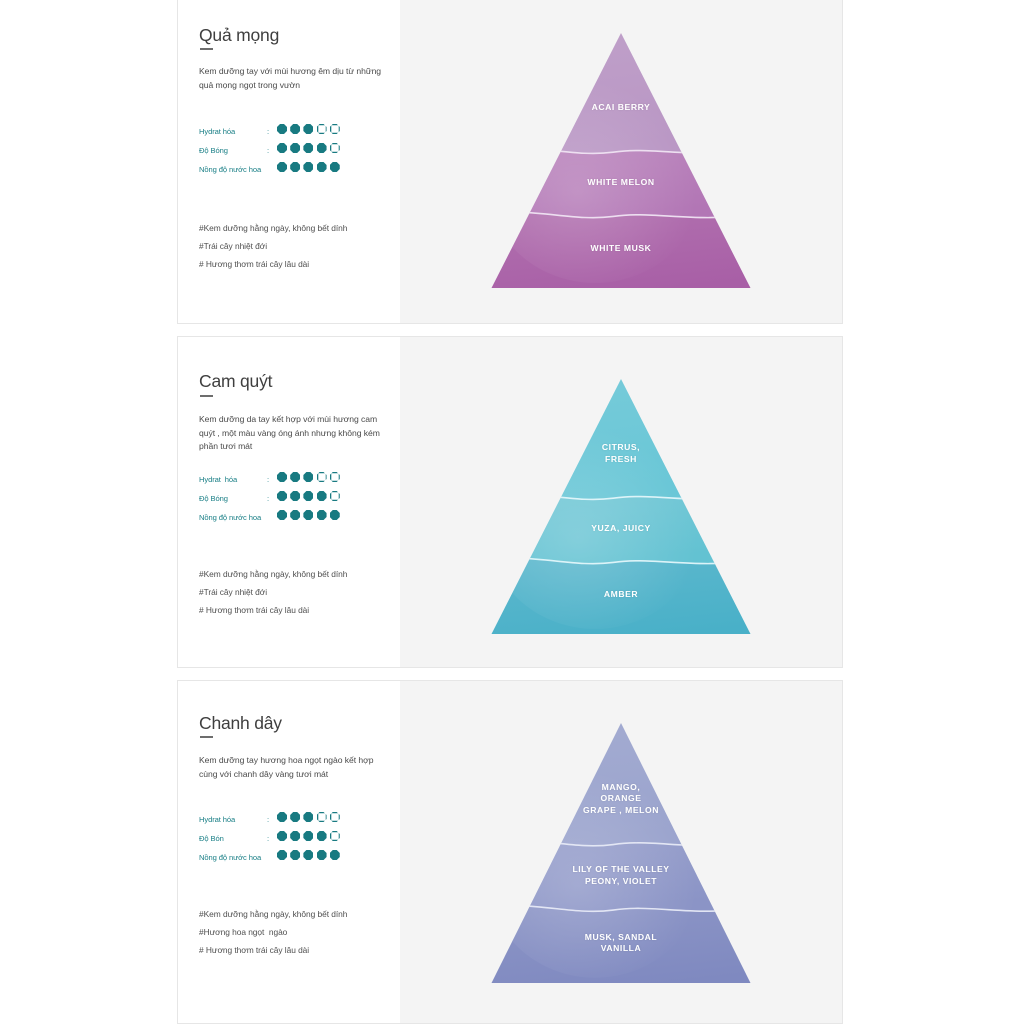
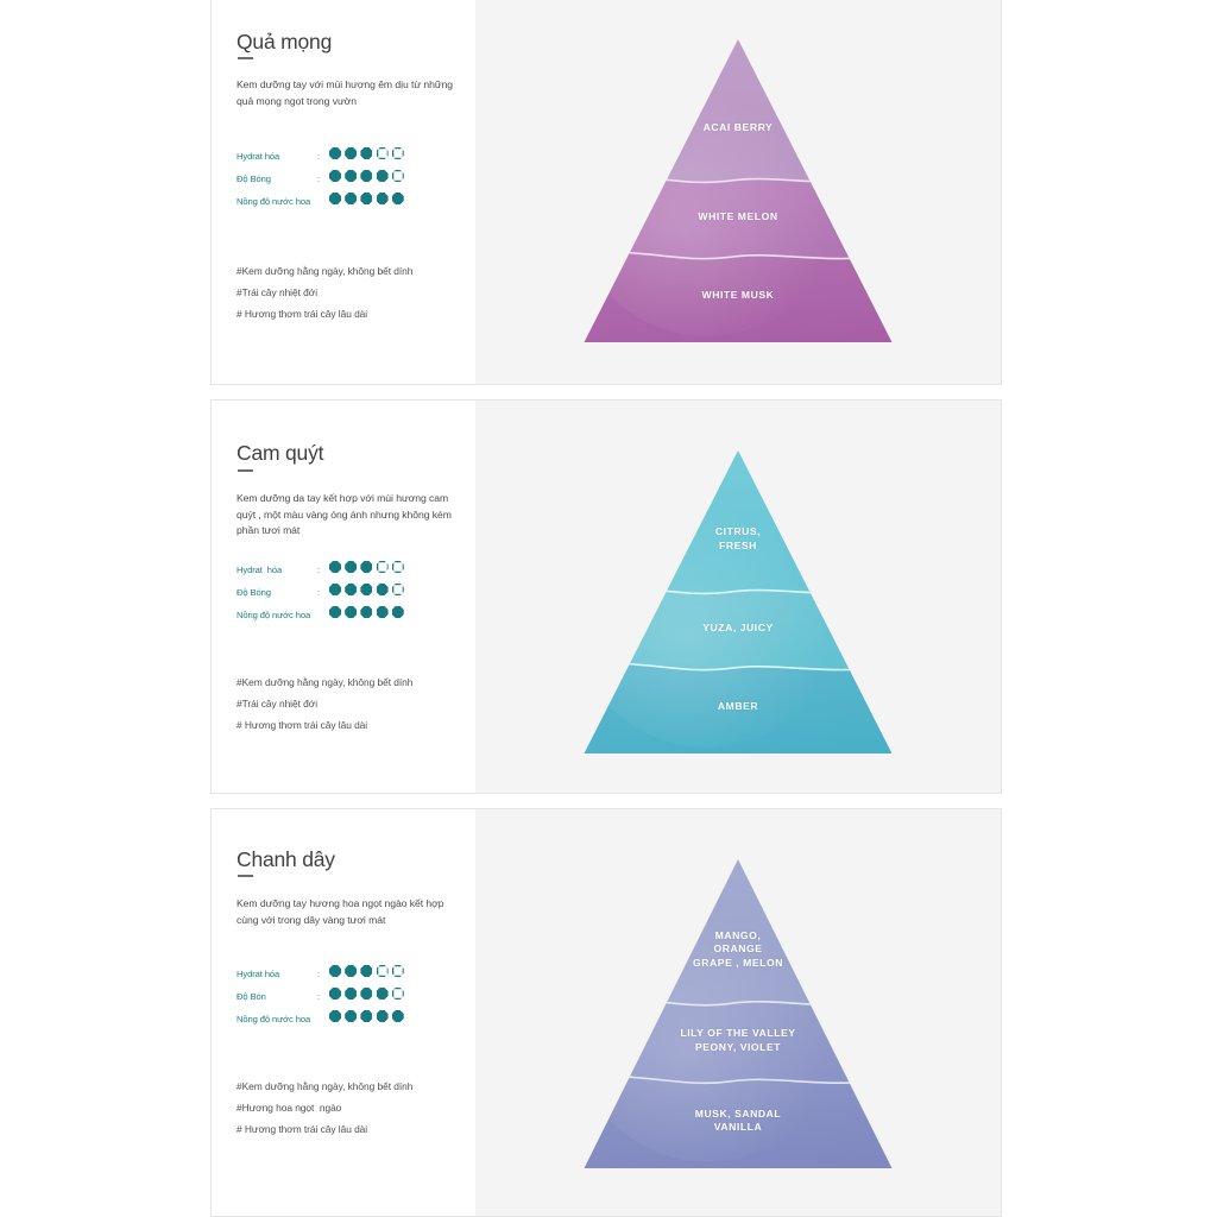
  Quả mọng
  Kem dưỡng tay với mùi hương êm dịu từ những quả mọng ngọt trong vườn
  Hydrat hóa
  :
  Độ Bóng
  :
  Nồng độ nước hoa
  #Kem dưỡng hằng ngày, không bết dính
  #Trái cây nhiệt đới
  # Hương thơm trái cây lâu dài
  ACAI BERRY
  WHITE MELON
  WHITE MUSK
  Cam quýt
  Kem dưỡng da tay kết hợp với mùi hương cam quýt , một màu vàng óng ánh nhưng không kém phần tươi mát
  Hydrat hóa
  :
  Độ Bóng
  :
  Nồng độ nước hoa
  #Kem dưỡng hằng ngày, không bết dính
  #Trái cây nhiệt đới
  # Hương thơm trái cây lâu dài
  CITRUS,
  FRESH
  YUZA, JUICY
  AMBER
  Chanh dây
- Kem dưỡng tay hương hoa ngọt ngào kết hợp cùng với chanh dây vàng tươi mát
+ Kem dưỡng tay hương hoa ngọt ngào kết hợp cùng với trong dây vàng tươi mát
  Hydrat hóa
  :
  Độ Bón
  :
  Nồng độ nước hoa
  #Kem dưỡng hằng ngày, không bết dính
  #Hương hoa ngọt ngào
  # Hương thơm trái cây lâu dài
  MANGO,
  ORANGE
  GRAPE , MELON
  LILY OF THE VALLEY
  PEONY, VIOLET
  MUSK, SANDAL
  VANILLA
